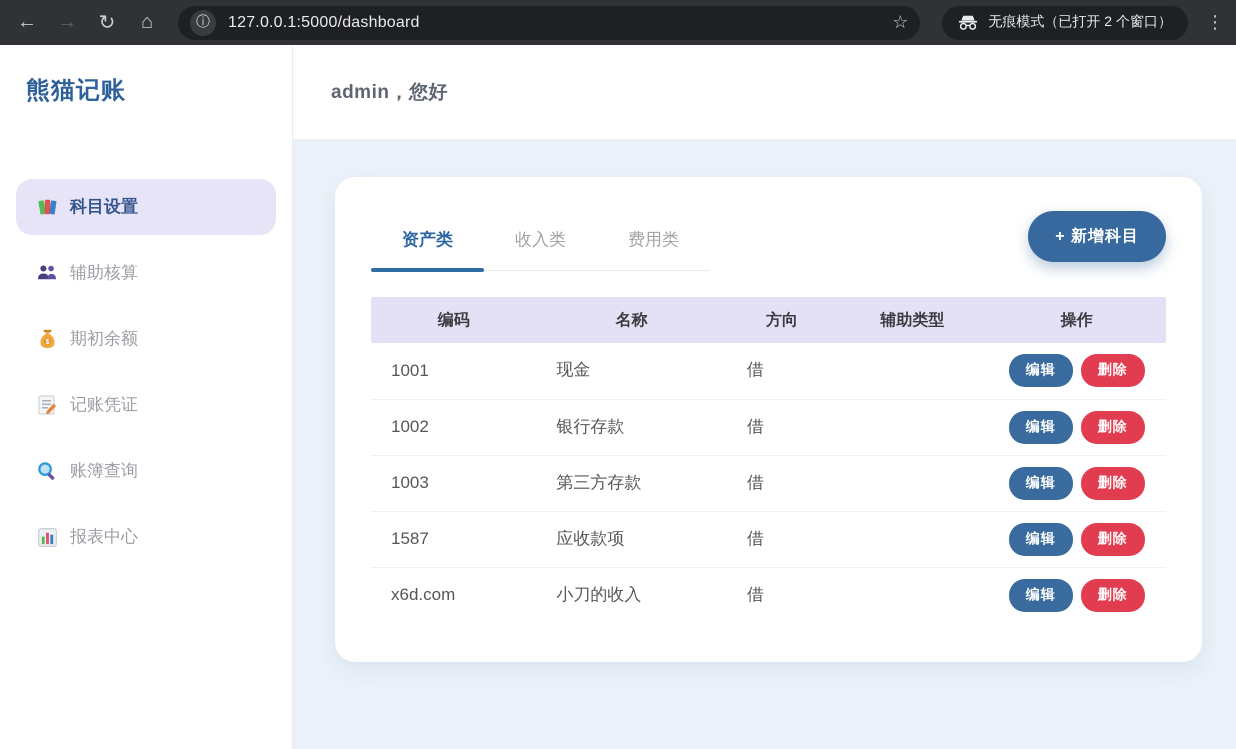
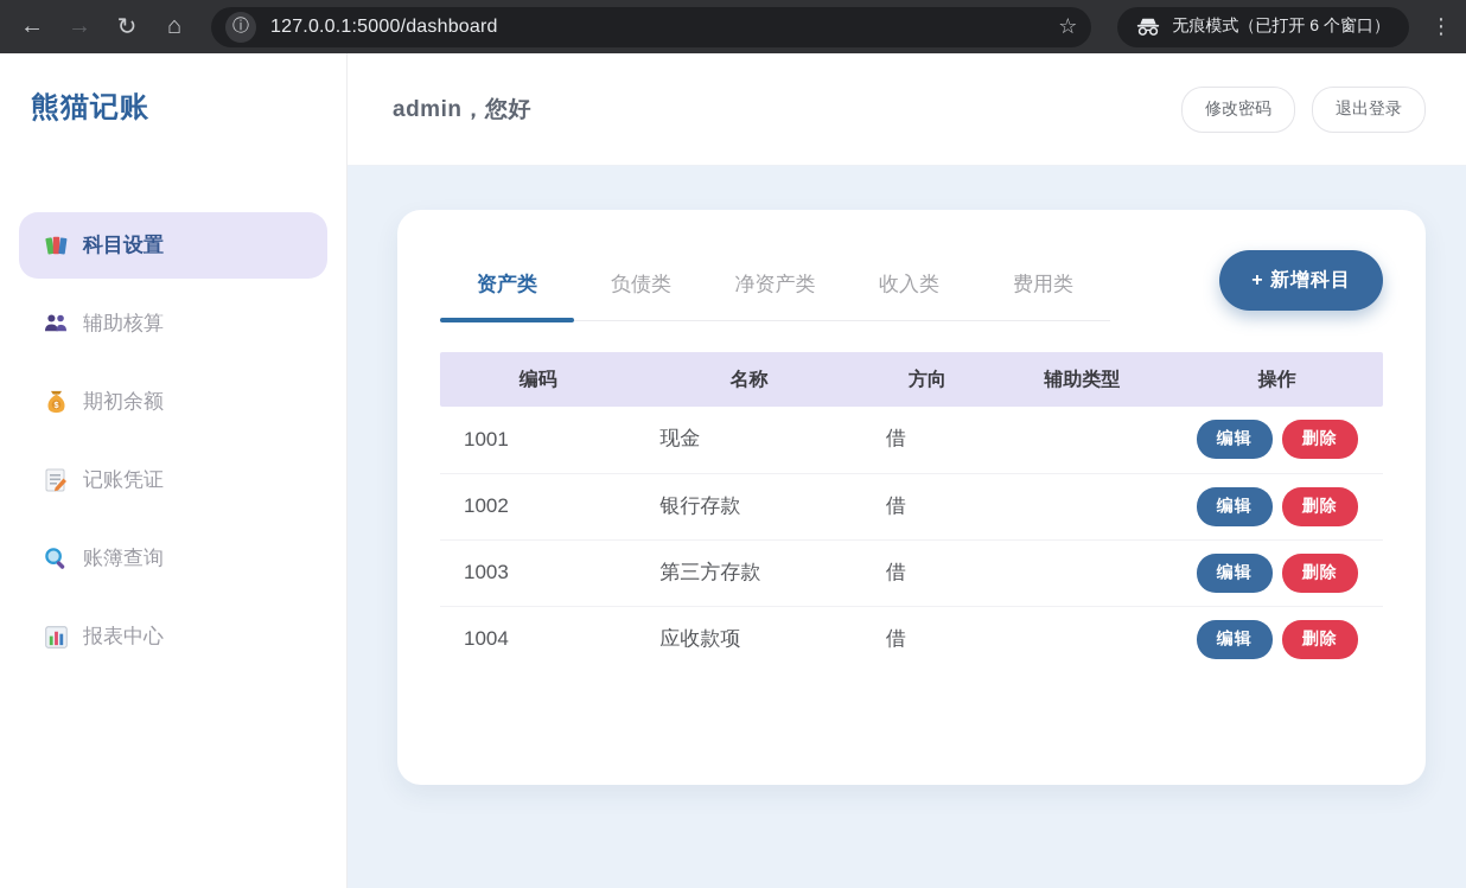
  ←
  →
  ↻
  ⌂
  ⓘ
  127.0.0.1:5000/dashboard
  ☆
- 无痕模式（已打开 2 个窗口）
+ 无痕模式（已打开 6 个窗口）
  ⋮
  熊猫记账
  科目设置
  辅助核算
  $
  期初余额
  记账凭证
  账簿查询
  报表中心
  admin，您好
+ 修改密码
+ 退出登录
  资产类
+ 负债类
+ 净资产类
  收入类
  费用类
  + 新增科目
  编码	名称	方向	辅助类型	操作
  1001	现金	借		编辑 删除
  1002	银行存款	借		编辑 删除
  1003	第三方存款	借		编辑 删除
- 1587	应收款项	借		编辑 删除
+ 1004	应收款项	借		编辑 删除
- x6d.com	小刀的收入	借		编辑 删除
